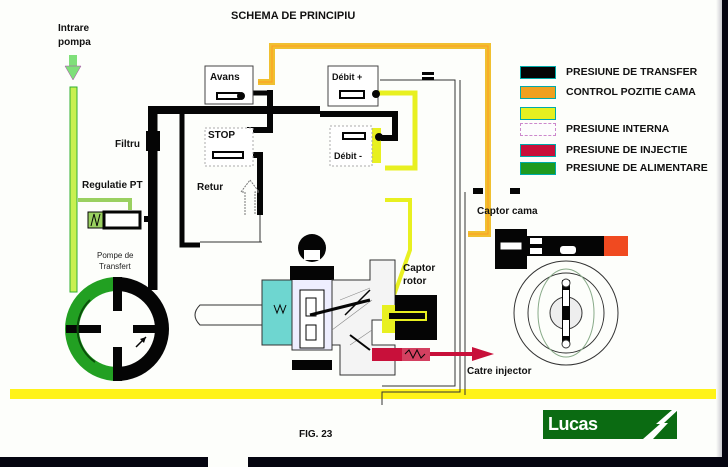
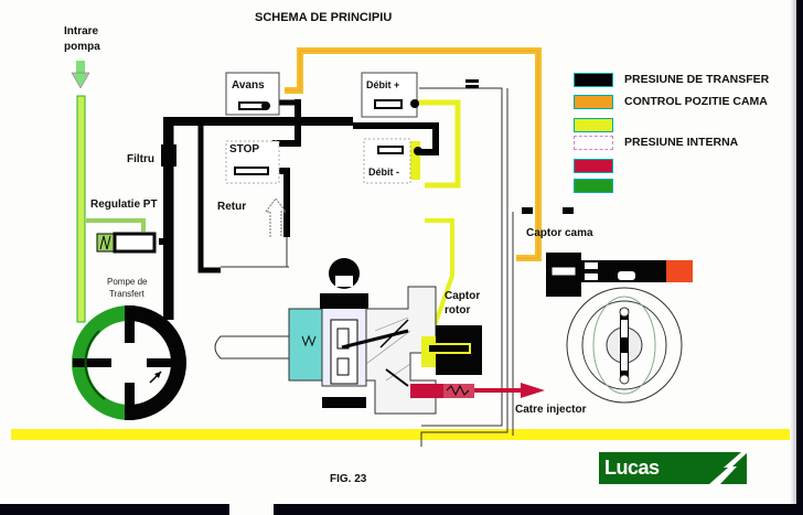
  SCHEMA DE PRINCIPIU
  Intrare
  pompa
  Avans
  STOP
  Filtru
  Regulatie PT
  Retur
  Pompe de
  Transfert
  Débit +
  Débit -
  Captor
  rotor
  Captor cama
  Catre injector
  FIG. 23
  PRESIUNE DE TRANSFER
  CONTROL POZITIE CAMA
  PRESIUNE INTERNA
- PRESIUNE DE INJECTIE
- PRESIUNE DE ALIMENTARE
  Lucas
